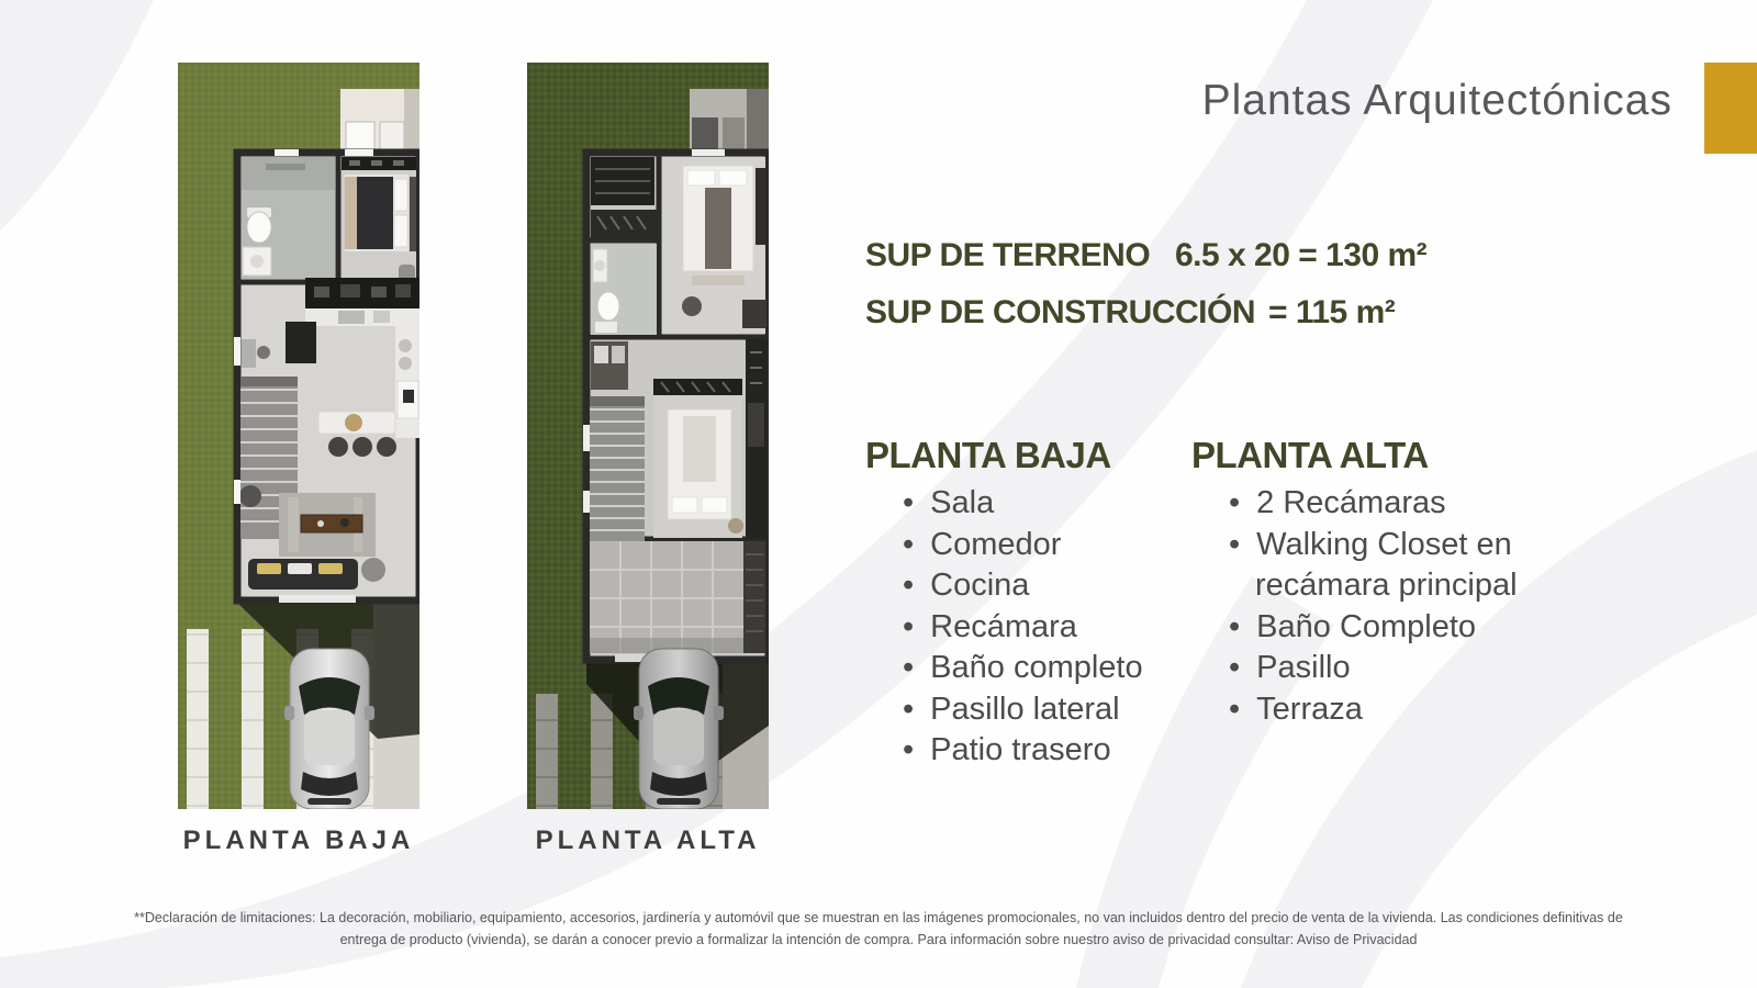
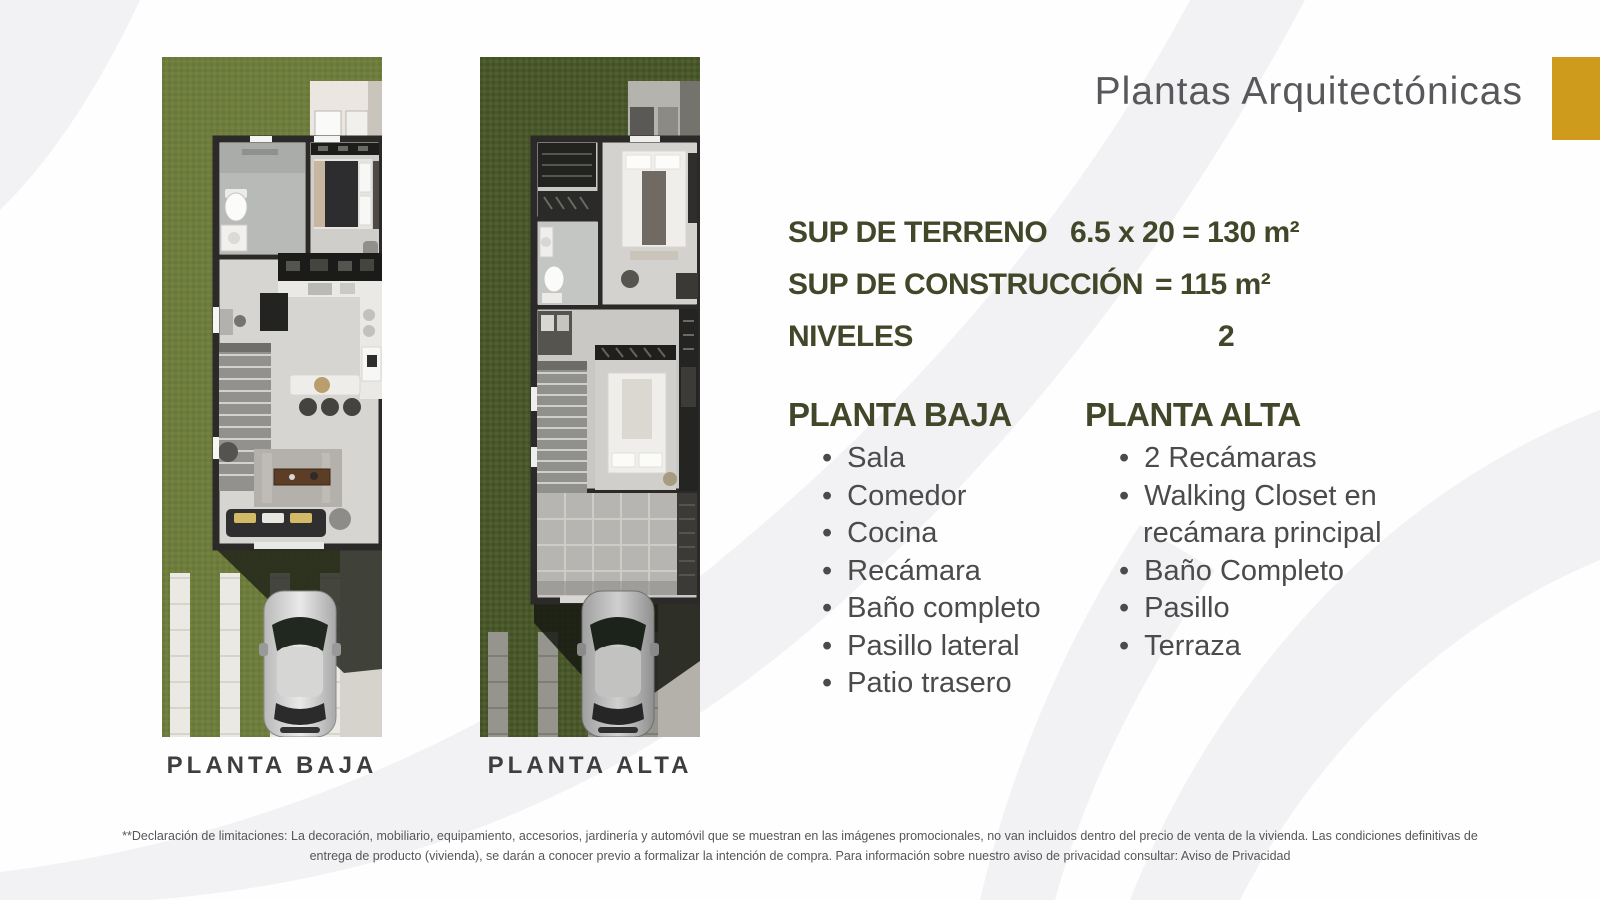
  Plantas Arquitectónicas
  PLANTA BAJA
  PLANTA ALTA
  SUP DE TERRENO
  6.5 x 20 = 130 m²
  SUP DE CONSTRUCCIÓN
  = 115 m²
+ NIVELES
+ 2
  PLANTA BAJA
  Sala
  Comedor
  Cocina
  Recámara
  Baño completo
  Pasillo lateral
  Patio trasero
  PLANTA ALTA
  2 Recámaras
  Walking Closet en recámara principal
  Baño Completo
  Pasillo
  Terraza
  **Declaración de limitaciones: La decoración, mobiliario, equipamiento, accesorios, jardinería y automóvil que se muestran en las imágenes promocionales, no van incluidos dentro del precio de venta de la vivienda. Las condiciones definitivas de
  entrega de producto (vivienda), se darán a conocer previo a formalizar la intención de compra. Para información sobre nuestro aviso de privacidad consultar: Aviso de Privacidad
